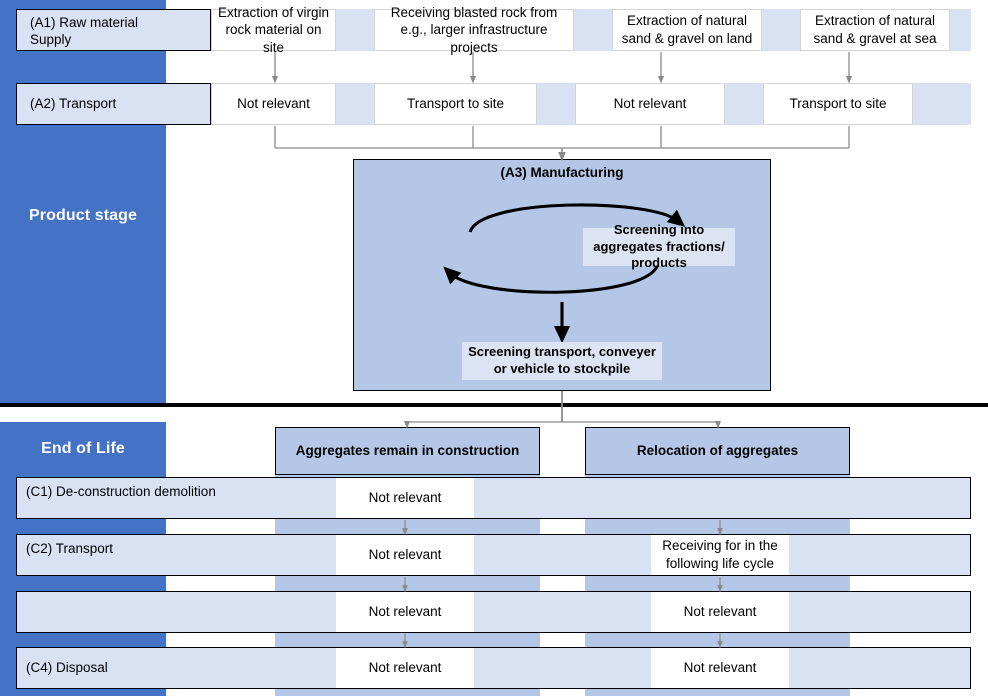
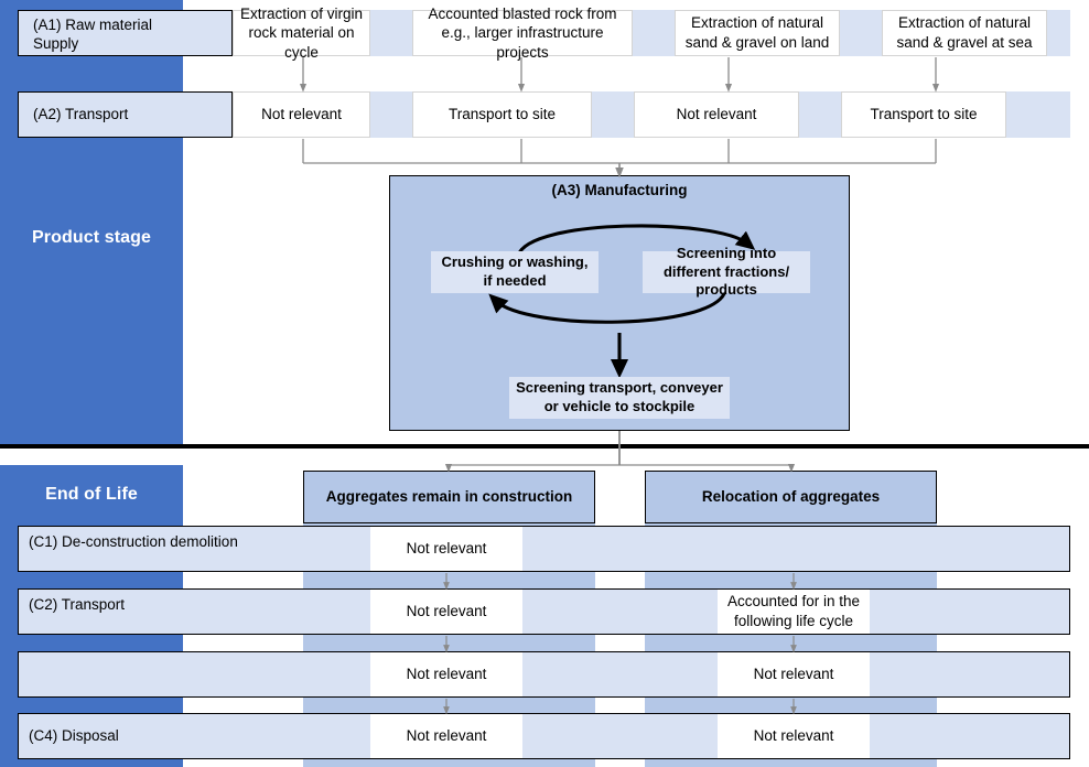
  Product stage
  (A1) Raw material
  Supply
- Extraction of virgin rock material on site
+ Extraction of virgin rock material on cycle
- Receiving blasted rock from e.g., larger infrastructure projects
+ Accounted blasted rock from e.g., larger infrastructure projects
  Extraction of natural sand & gravel on land
  Extraction of natural sand & gravel at sea
  (A2) Transport
  Not relevant
  Transport to site
  Not relevant
  Transport to site
  (A3) Manufacturing
+ Crushing or washing, if needed
- Screening into aggregates fractions/ products
+ Screening into different fractions/ products
  Screening transport, conveyer or vehicle to stockpile
  End of Life
  Aggregates remain in construction
  Relocation of aggregates
  (C1) De-construction demolition
  Not relevant
  (C2) Transport
  Not relevant
- Receiving for in the following life cycle
+ Accounted for in the following life cycle
  Not relevant
  Not relevant
  (C4) Disposal
  Not relevant
  Not relevant
